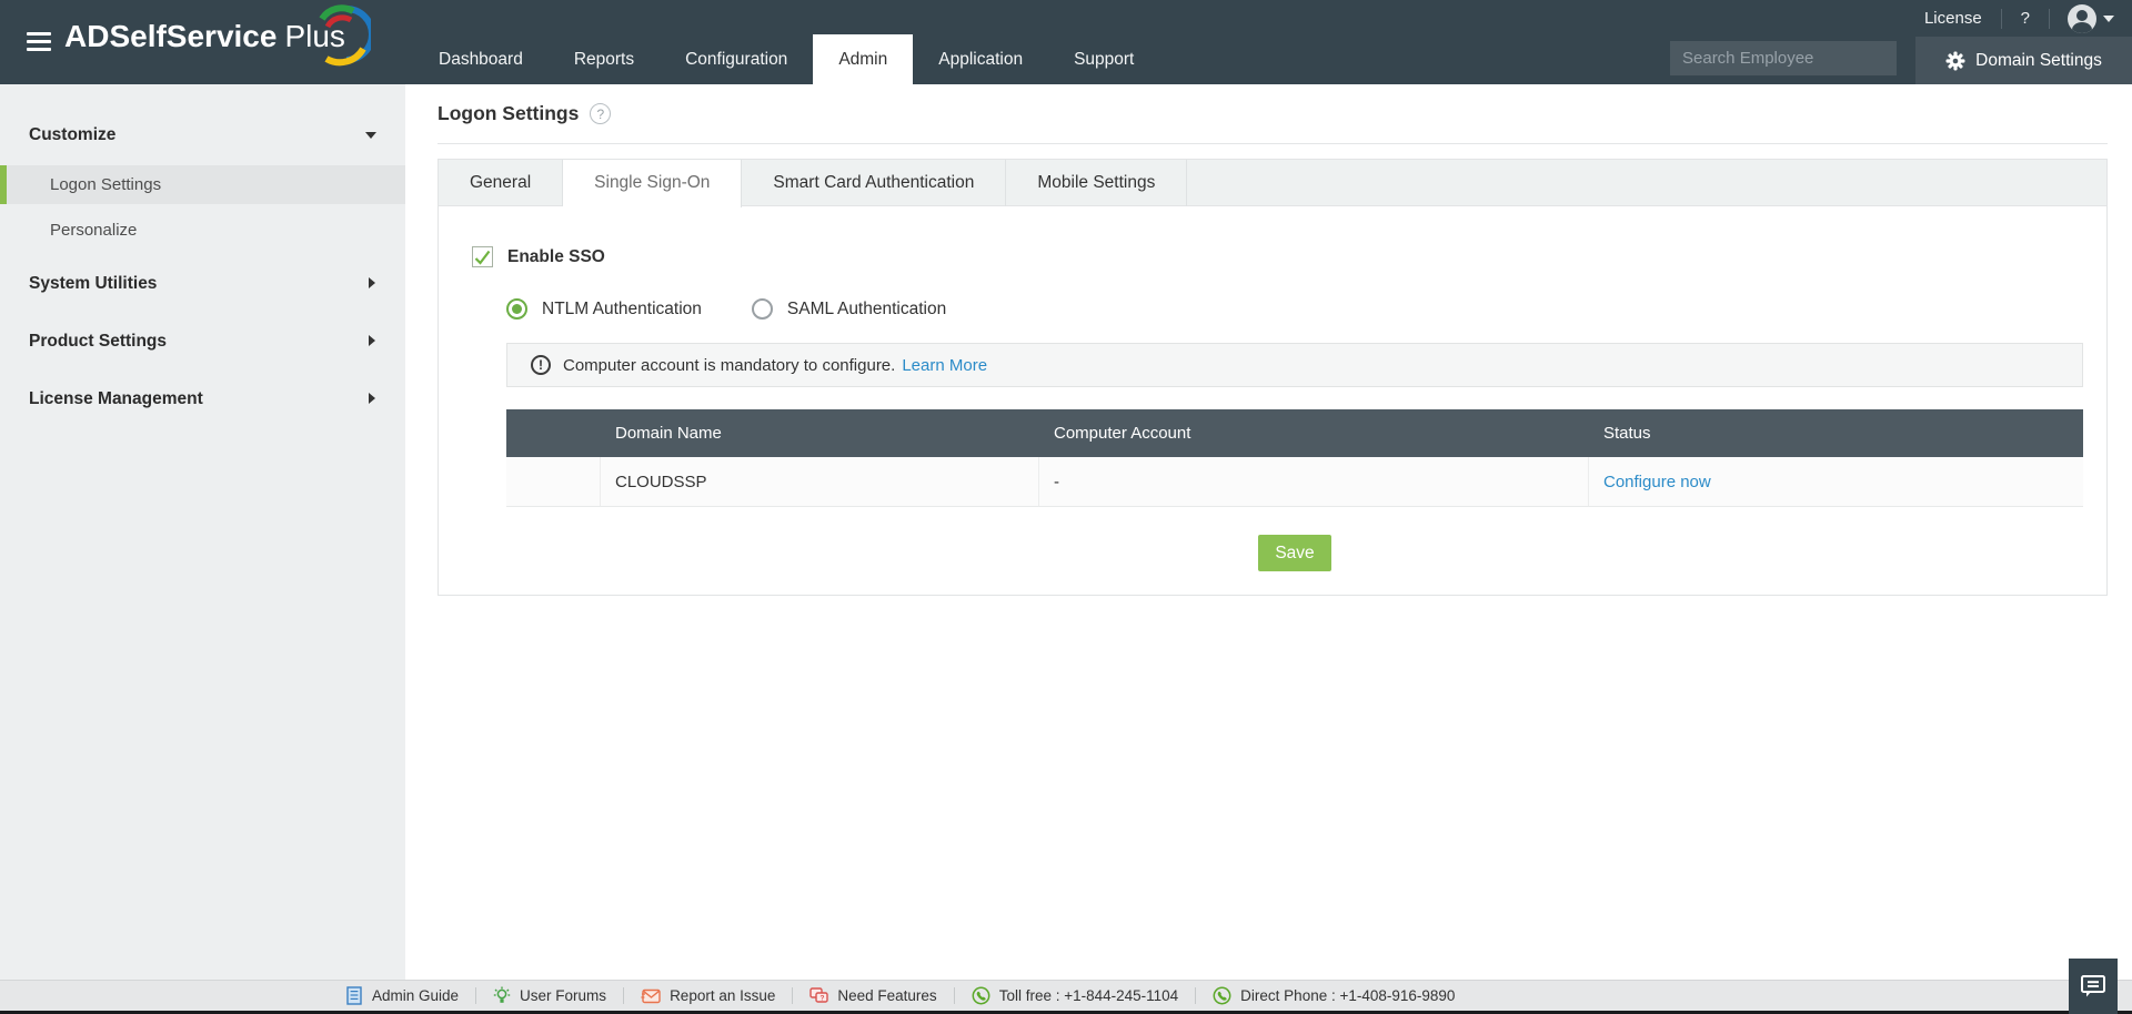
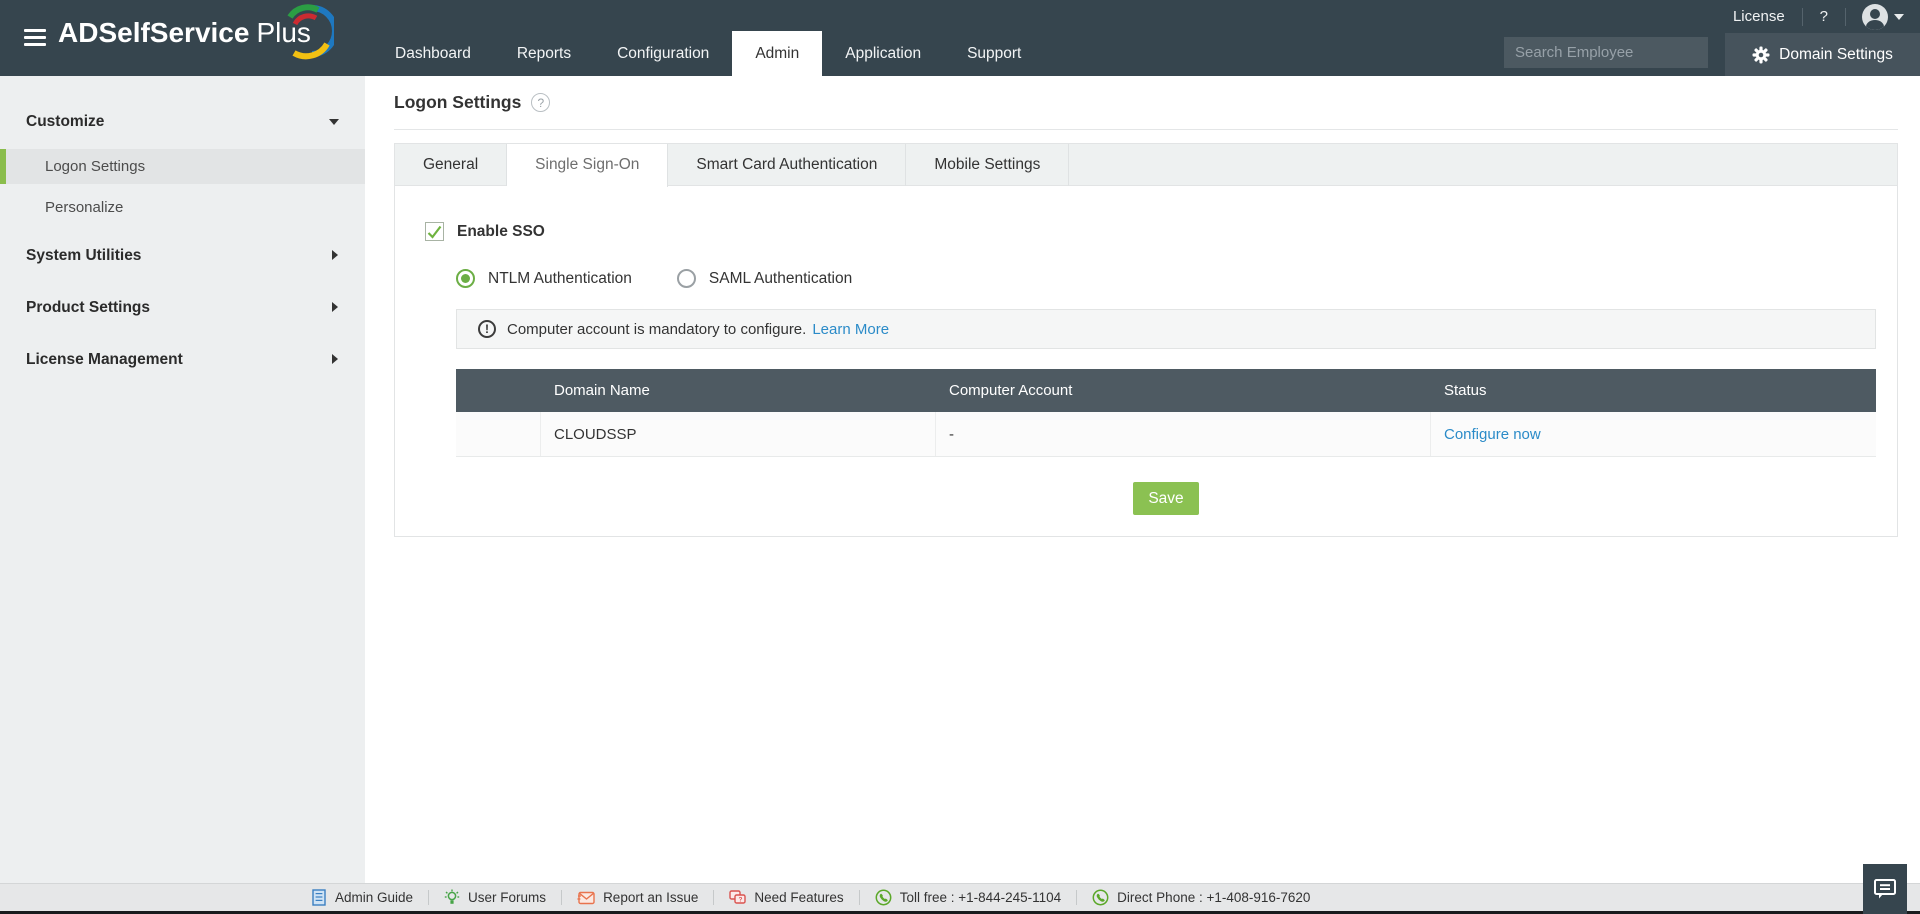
  ADSelfService Plus
  Dashboard
  Reports
  Configuration
  Admin
  Application
  Support
  License
  ?
  Search Employee
  Domain Settings
  Customize
  Logon Settings
  Personalize
  System Utilities
  Product Settings
  License Management
  Logon Settings
  ?
  General
  Single Sign-On
  Smart Card Authentication
  Mobile Settings
  Enable SSO
  NTLM Authentication
  SAML Authentication
  !
  Computer account is mandatory to configure.
  Learn More
  Domain Name
  Computer Account
  Status
  CLOUDSSP
  -
  Configure now
  Save
  Admin Guide
  User Forums
  Report an Issue
  Need Features
  Toll free : +1-844-245-1104
- Direct Phone : +1-408-916-9890
+ Direct Phone : +1-408-916-7620
